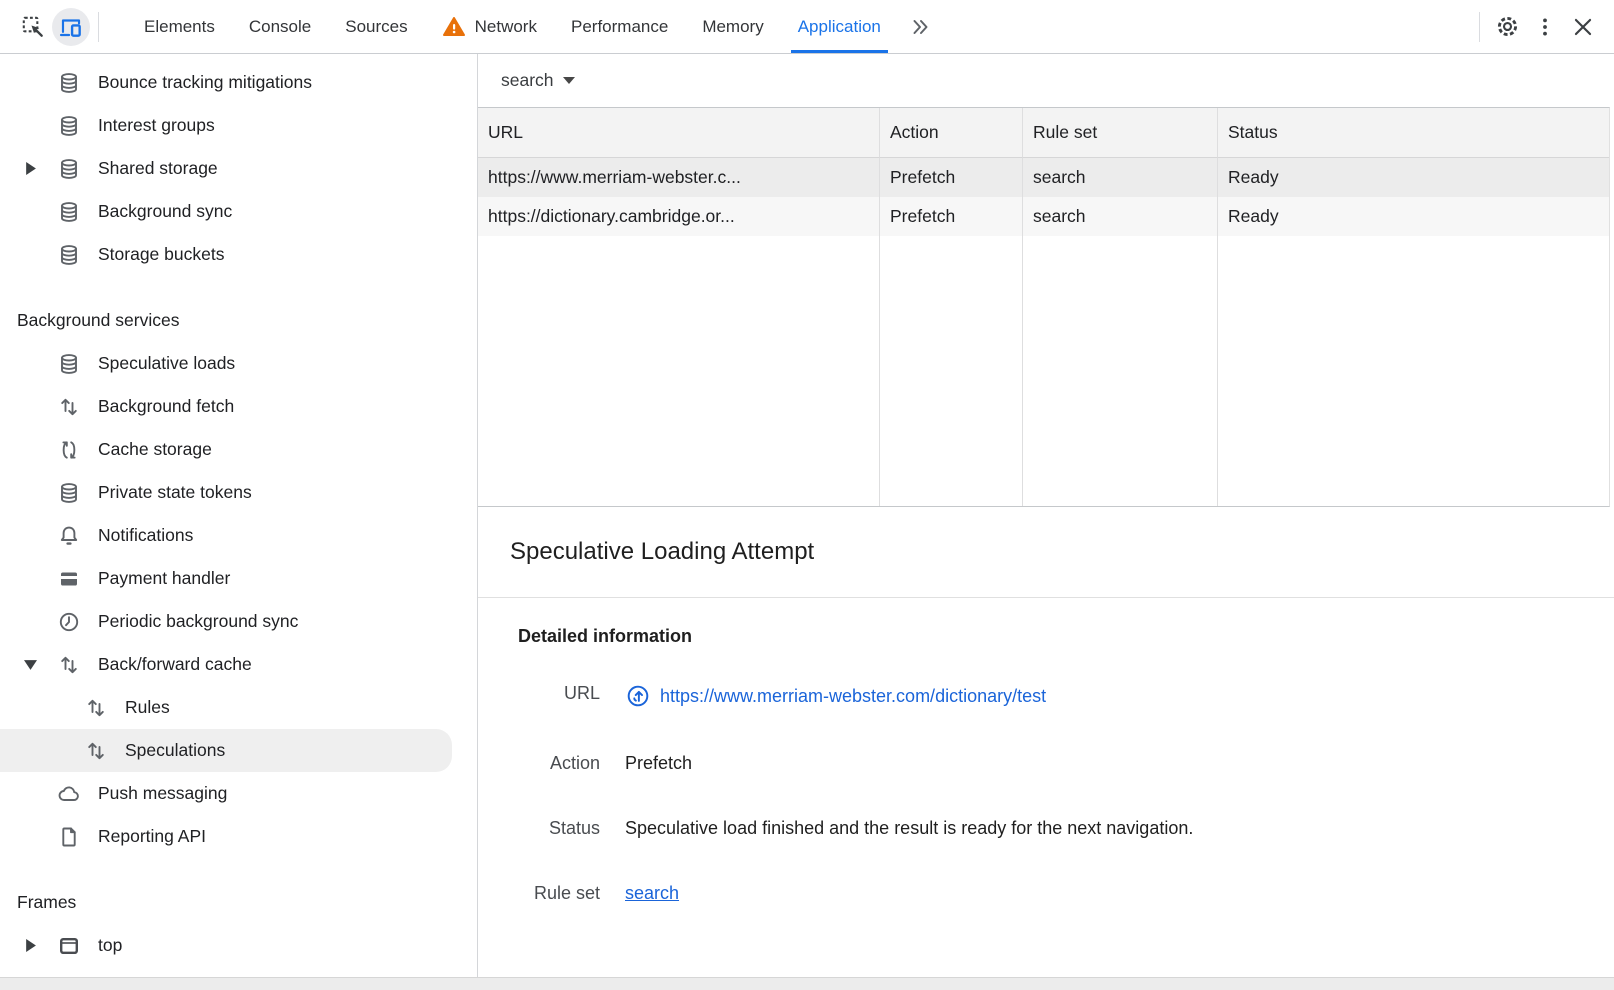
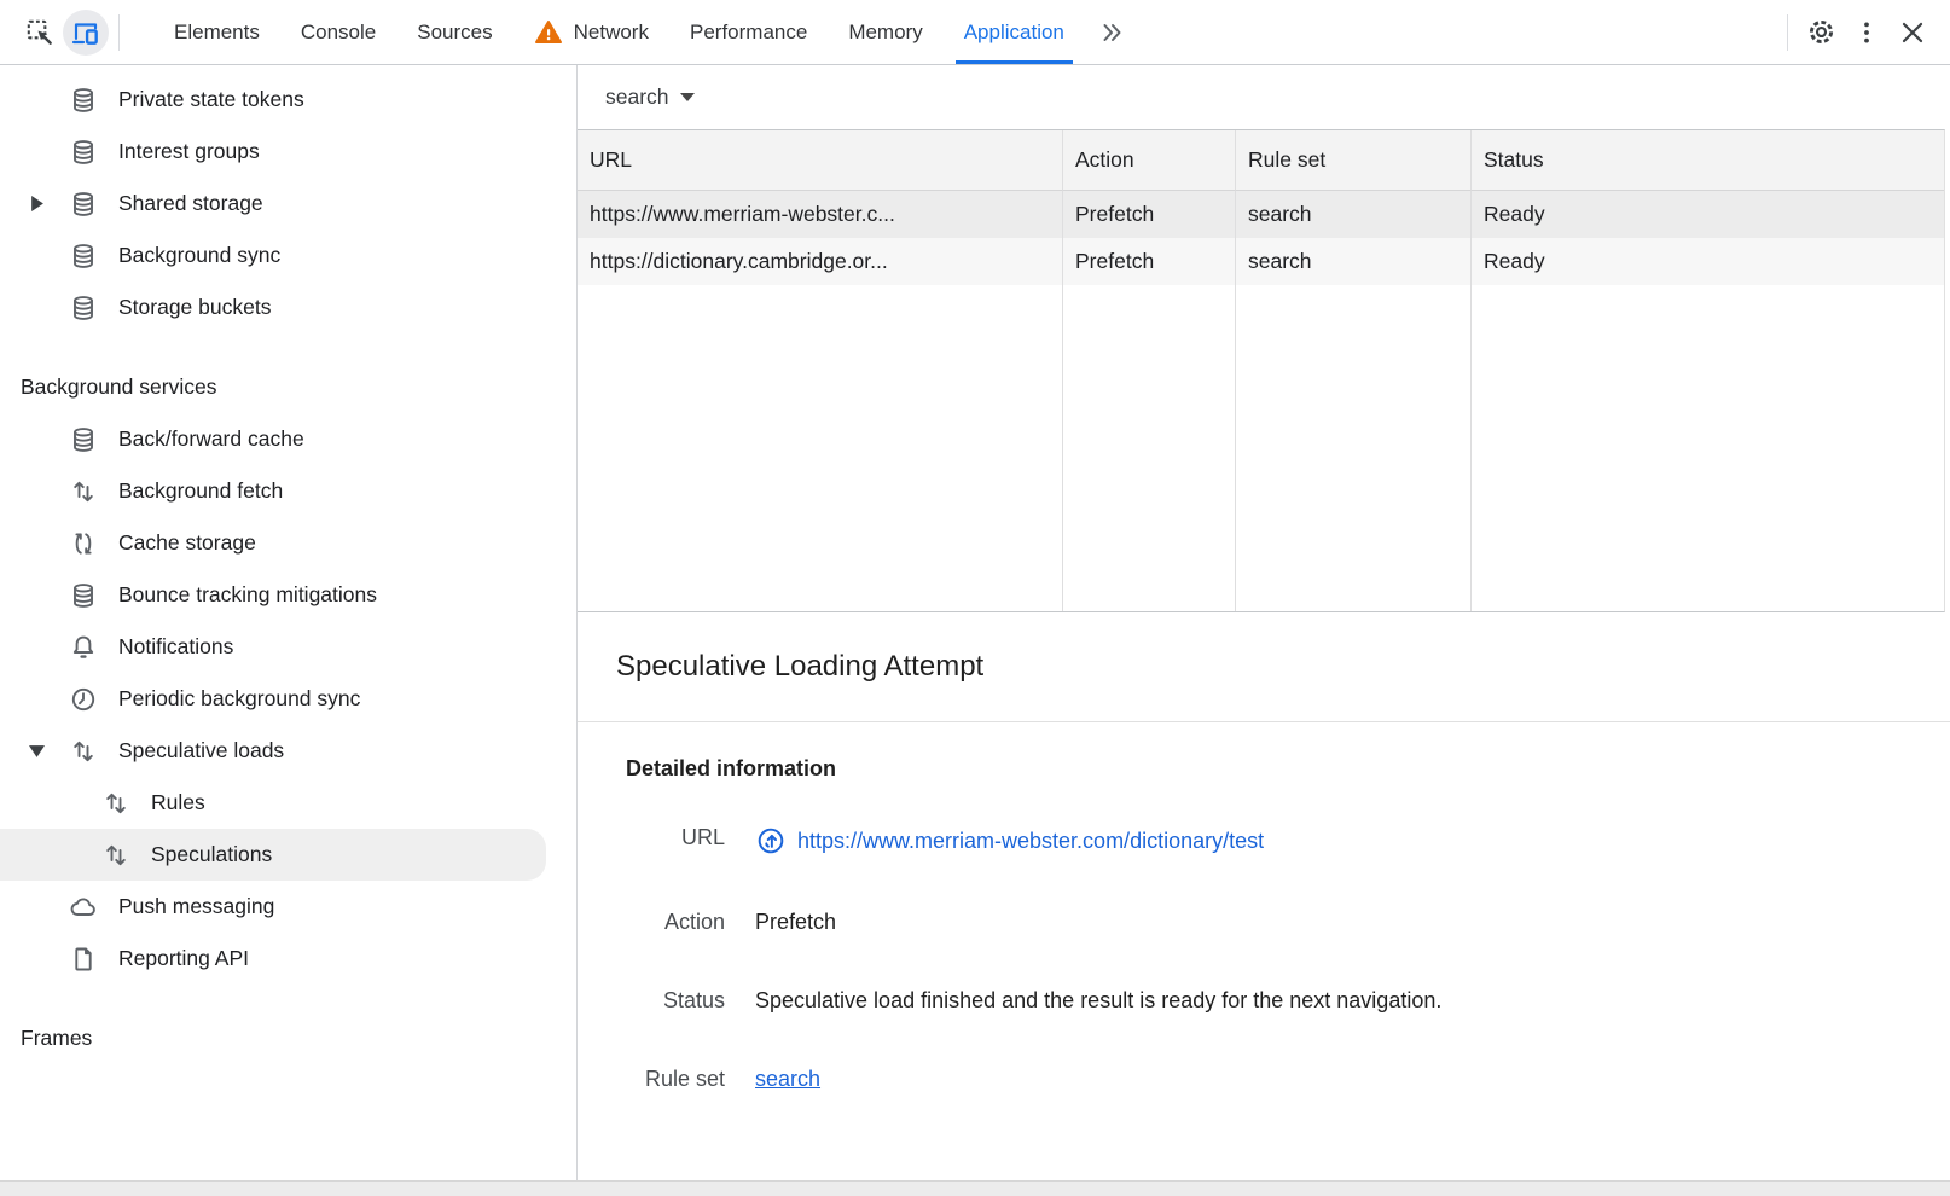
  Elements
  Console
  Sources
  Network
  Performance
  Memory
  Application
- Bounce tracking mitigations
+ Private state tokens
  Interest groups
  Shared storage
  Background sync
  Storage buckets
  Background services
- Speculative loads
+ Back/forward cache
  Background fetch
  Cache storage
- Private state tokens
+ Bounce tracking mitigations
  Notifications
- Payment handler
  Periodic background sync
- Back/forward cache
+ Speculative loads
  Rules
  Speculations
  Push messaging
  Reporting API
  Frames
- top
  search
  URL
  Action
  Rule set
  Status
  https://www.merriam-webster.c...
  Prefetch
  search
  Ready
  https://dictionary.cambridge.or...
  Prefetch
  search
  Ready
  Speculative Loading Attempt
  Detailed information
  URL
  https://www.merriam-webster.com/dictionary/test
  Action
  Prefetch
  Status
  Speculative load finished and the result is ready for the next navigation.
  Rule set
  search
